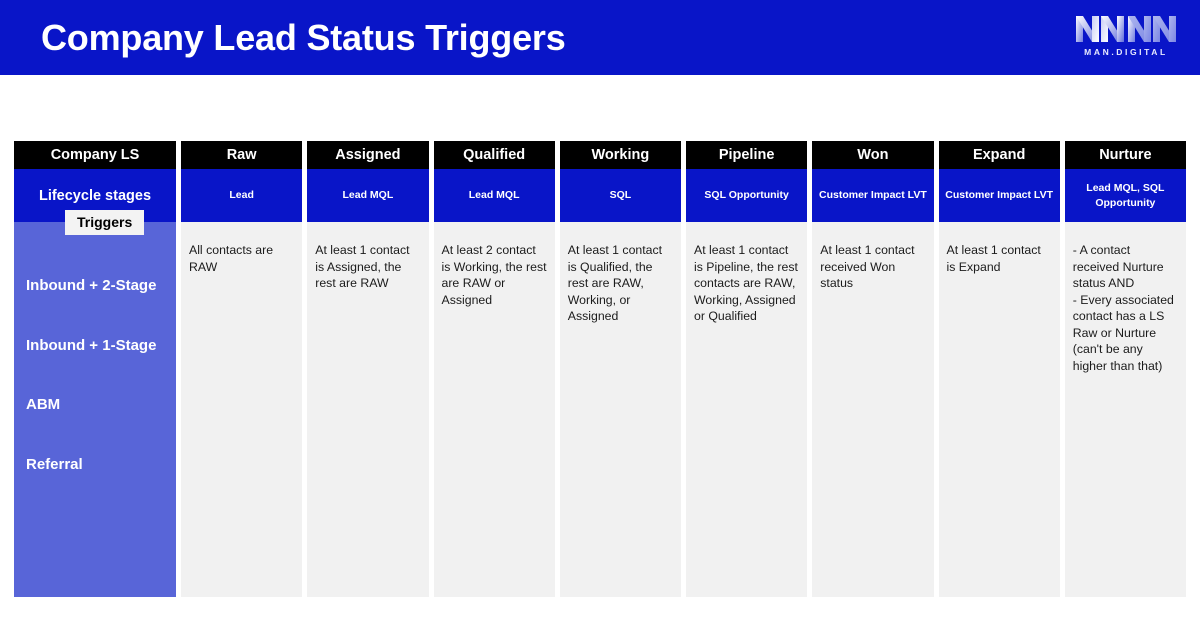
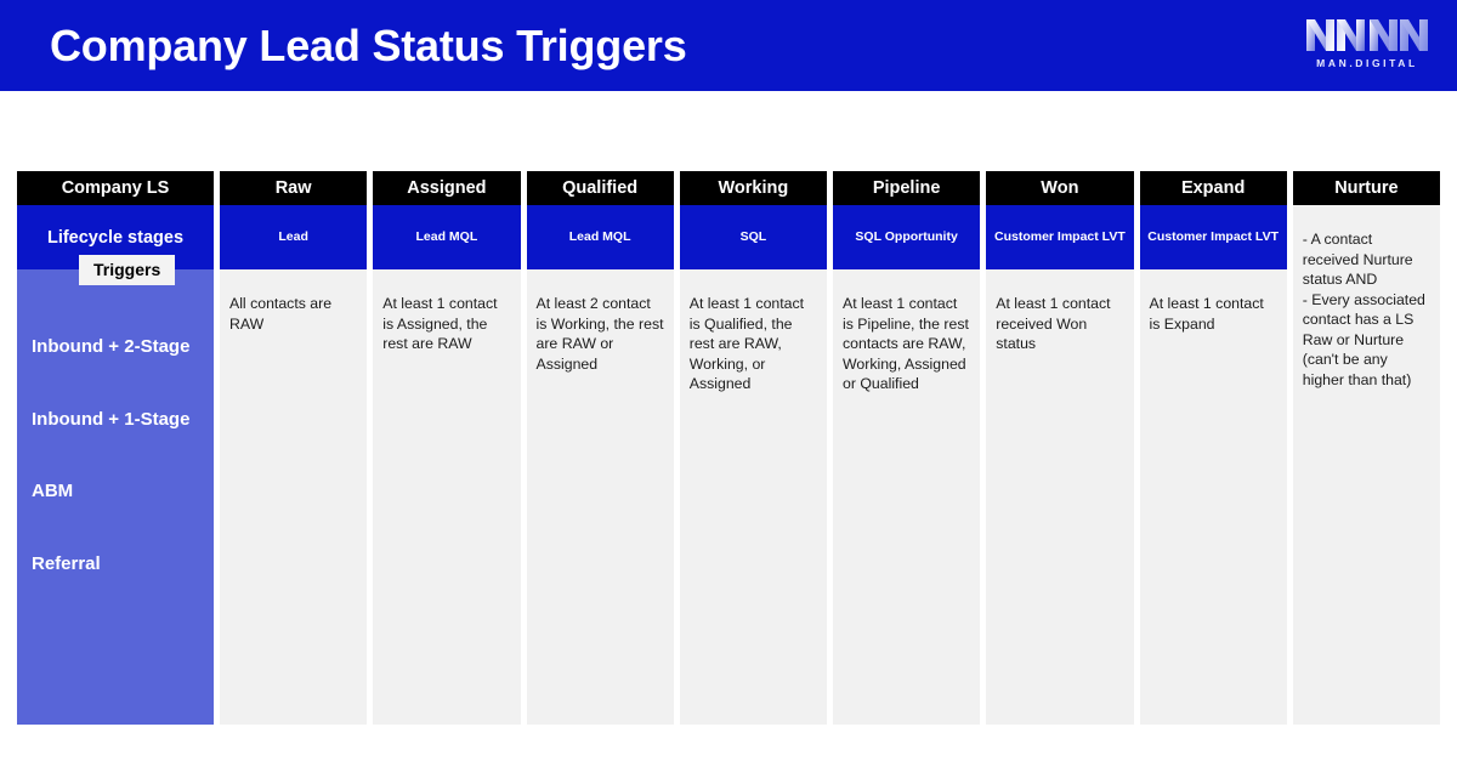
  Company Lead Status Triggers
  MAN.DIGITAL
  Company LS
  Lifecycle stages
  Triggers
  Inbound + 2-Stage
  Inbound + 1-Stage
  ABM
  Referral
  Raw
  Lead
  All contacts are RAW
  Assigned
  Lead MQL
  At least 1 contact is Assigned, the rest are RAW
  Qualified
  Lead MQL
  At least 2 contact is Working, the rest are RAW or Assigned
  Working
  SQL
  At least 1 contact is Qualified, the rest are RAW, Working, or Assigned
  Pipeline
  SQL Opportunity
  At least 1 contact is Pipeline, the rest contacts are RAW, Working, Assigned or Qualified
  Won
  Customer Impact LVT
  At least 1 contact received Won status
  Expand
  Customer Impact LVT
  At least 1 contact is Expand
  Nurture
- Lead MQL, SQL Opportunity
  - A contact received Nurture status AND
  - Every associated contact has a LS Raw or Nurture (can't be any higher than that)
